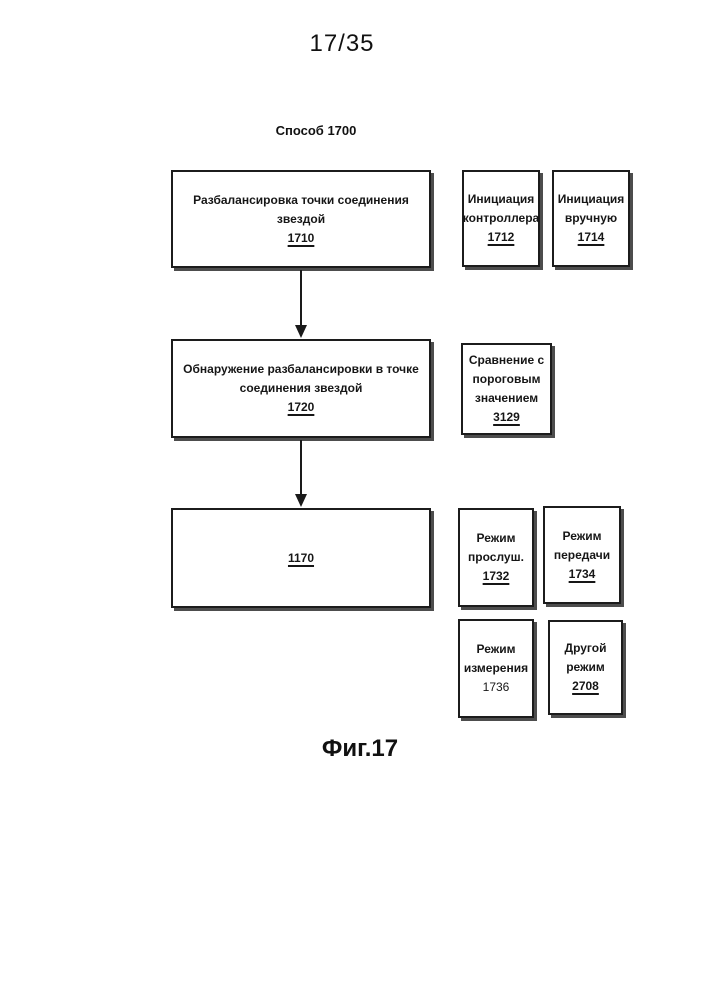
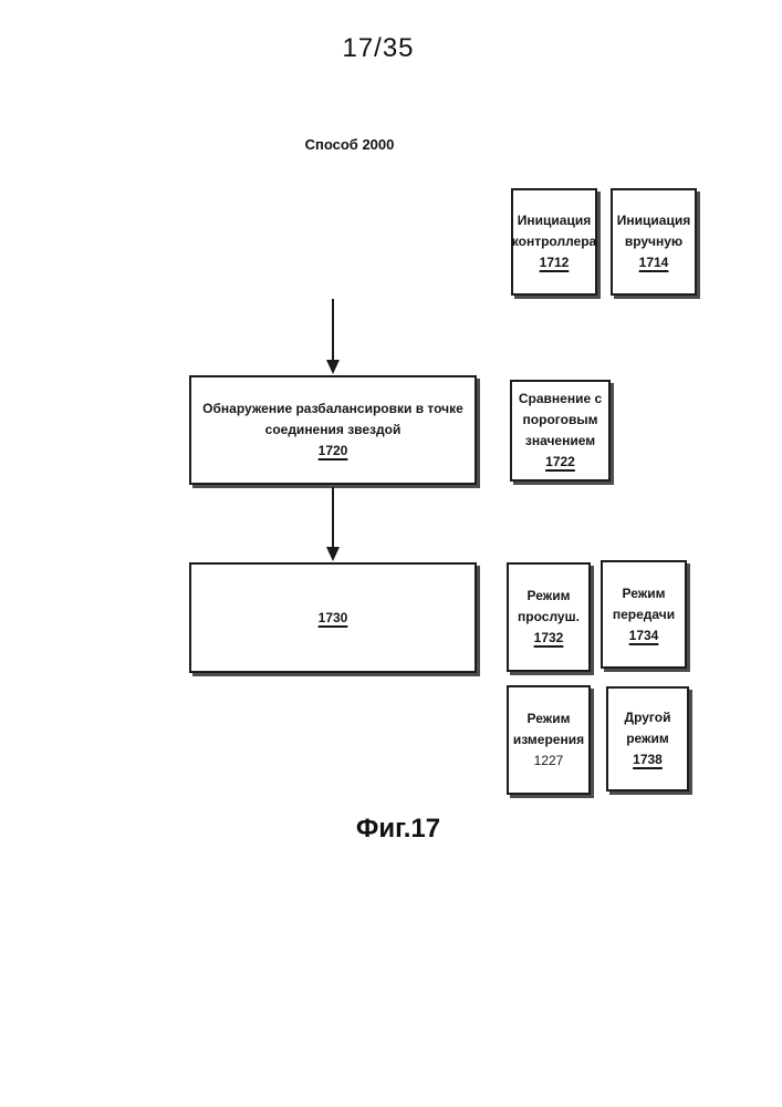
  17/35
- Способ 1700
+ Способ 2000
- Разбалансировка точки соединения
- звездой
- 1710
  Инициация
  контроллера
  1712
  Инициация
  вручную
  1714
  Обнаружение разбалансировки в точке
  соединения звездой
  1720
  Сравнение с
  пороговым
  значением
- 3129
+ 1722
- 1170
+ 1730
  Режим
  прослуш.
  1732
  Режим
  передачи
  1734
  Режим
  измерения
- 1736
+ 1227
  Другой
  режим
- 2708
+ 1738
  Фиг.17
